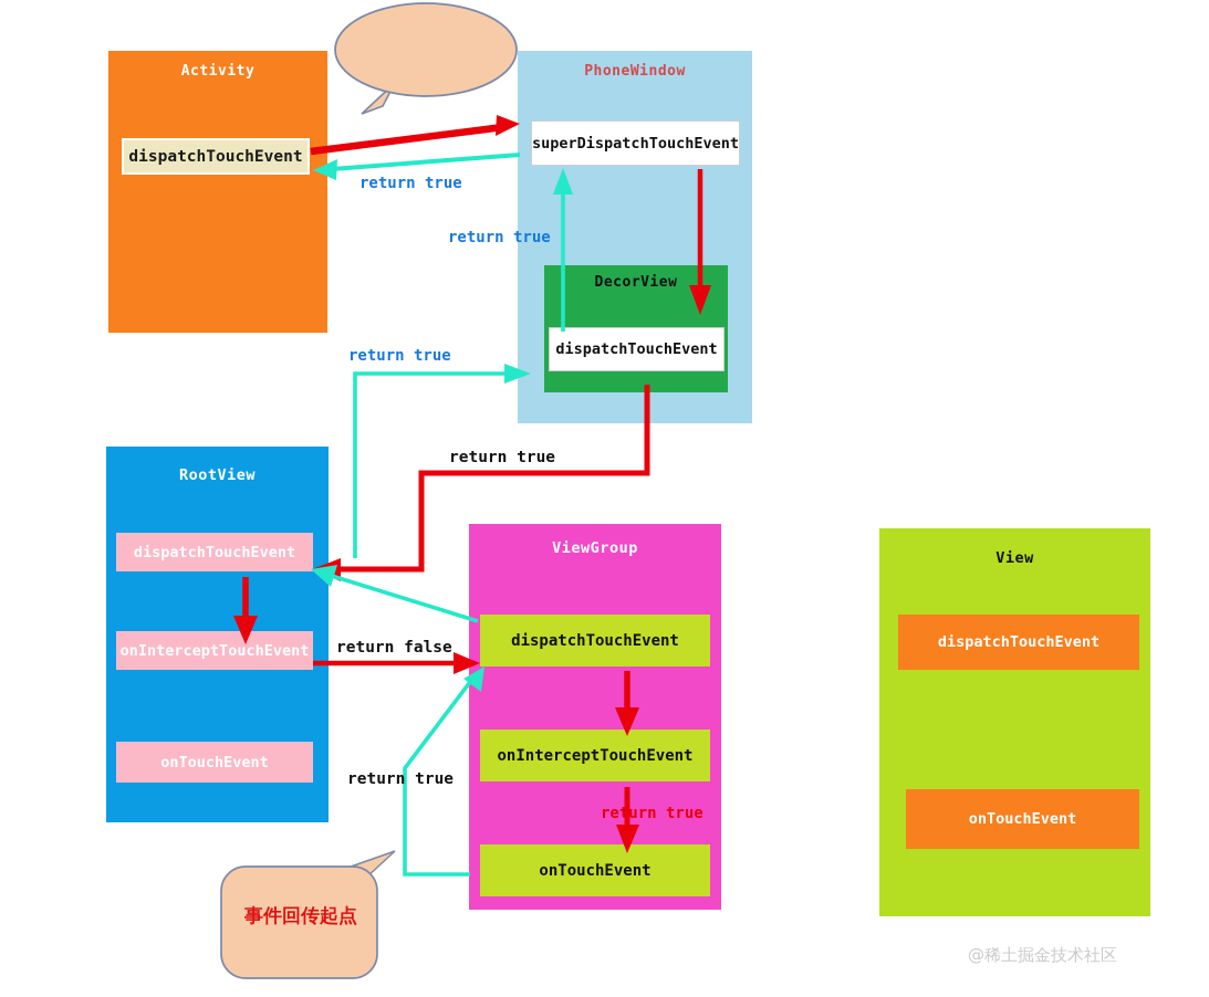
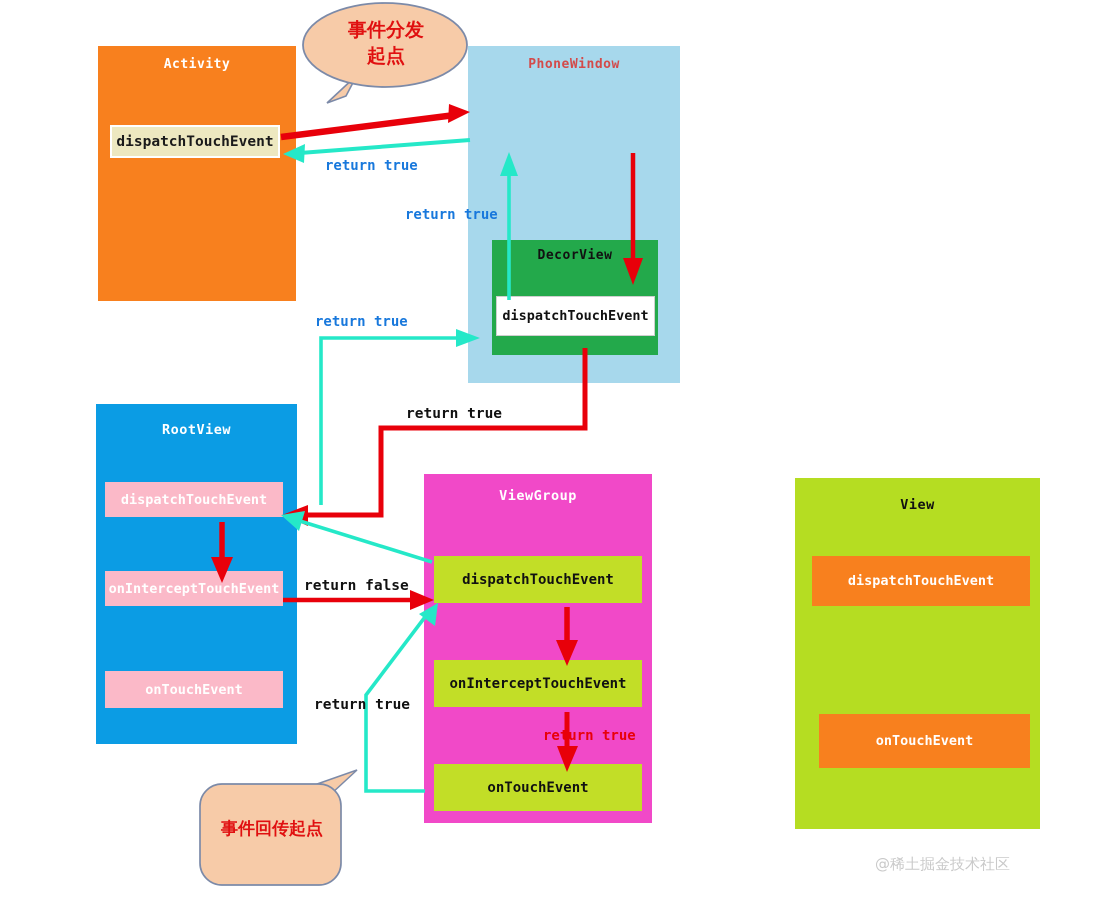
  Activity
  dispatchTouchEvent
  PhoneWindow
- superDispatchTouchEvent
  DecorView
  dispatchTouchEvent
  RootView
  dispatchTouchEvent
  onInterceptTouchEvent
  onTouchEvent
  ViewGroup
  dispatchTouchEvent
  onInterceptTouchEvent
  onTouchEvent
  View
  dispatchTouchEvent
  onTouchEvent
  return true
  return true
  return true
  return true
  return false
  return true
  return true
+ 事件分发
+ 起点
  事件回传起点
  @稀土掘金技术社区
